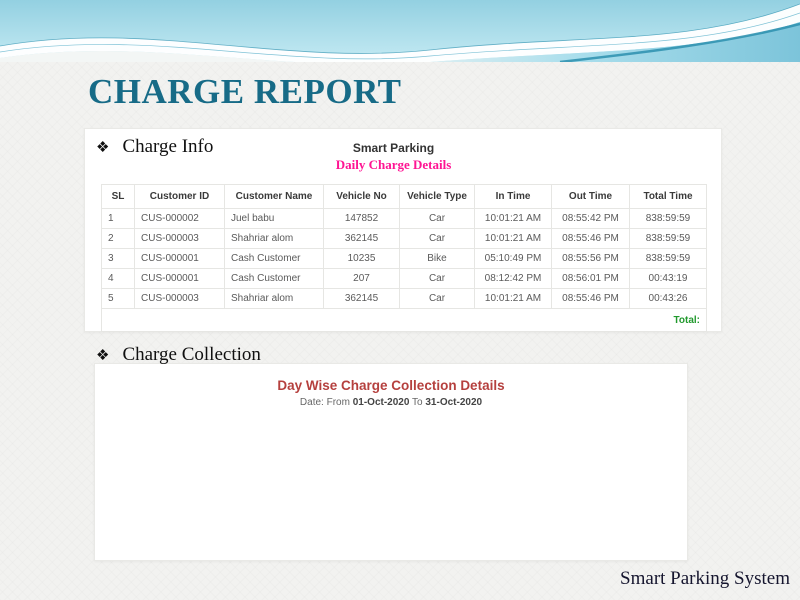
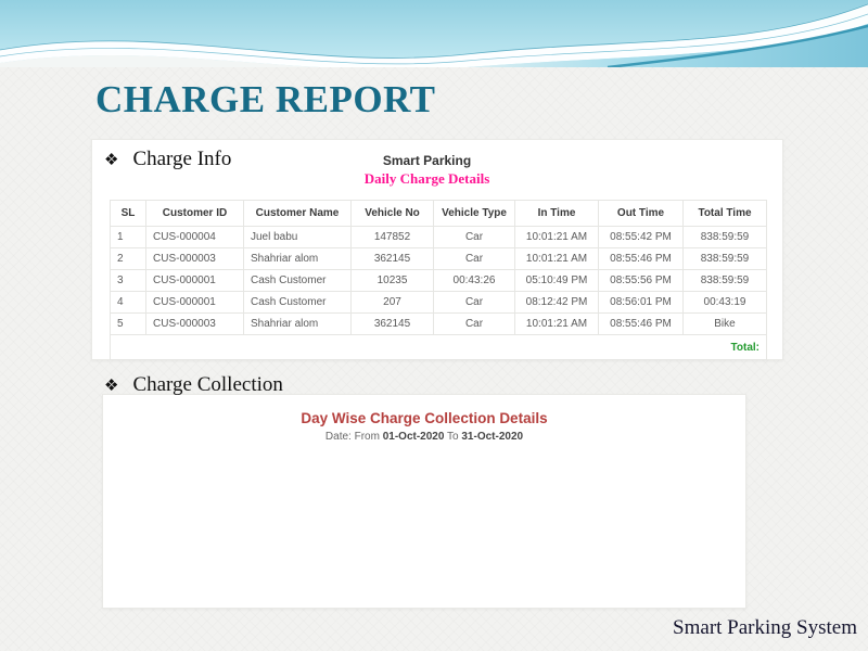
  CHARGE REPORT
  ❖ Charge Info
  Smart Parking
  Daily Charge Details
  SL	Customer ID	Customer Name	Vehicle No	Vehicle Type	In Time	Out Time	Total Time
- 1	CUS-000002	Juel babu	147852	Car	10:01:21 AM	08:55:42 PM	838:59:59
+ 1	CUS-000004	Juel babu	147852	Car	10:01:21 AM	08:55:42 PM	838:59:59
  2	CUS-000003	Shahriar alom	362145	Car	10:01:21 AM	08:55:46 PM	838:59:59
- 3	CUS-000001	Cash Customer	10235	Bike	05:10:49 PM	08:55:56 PM	838:59:59
+ 3	CUS-000001	Cash Customer	10235	00:43:26	05:10:49 PM	08:55:56 PM	838:59:59
  4	CUS-000001	Cash Customer	207	Car	08:12:42 PM	08:56:01 PM	00:43:19
- 5	CUS-000003	Shahriar alom	362145	Car	10:01:21 AM	08:55:46 PM	00:43:26
+ 5	CUS-000003	Shahriar alom	362145	Car	10:01:21 AM	08:55:46 PM	Bike
  ❖ Charge Collection
  Day Wise Charge Collection Details
  Date: From 01-Oct-2020 To 31-Oct-2020
  Smart Parking System
